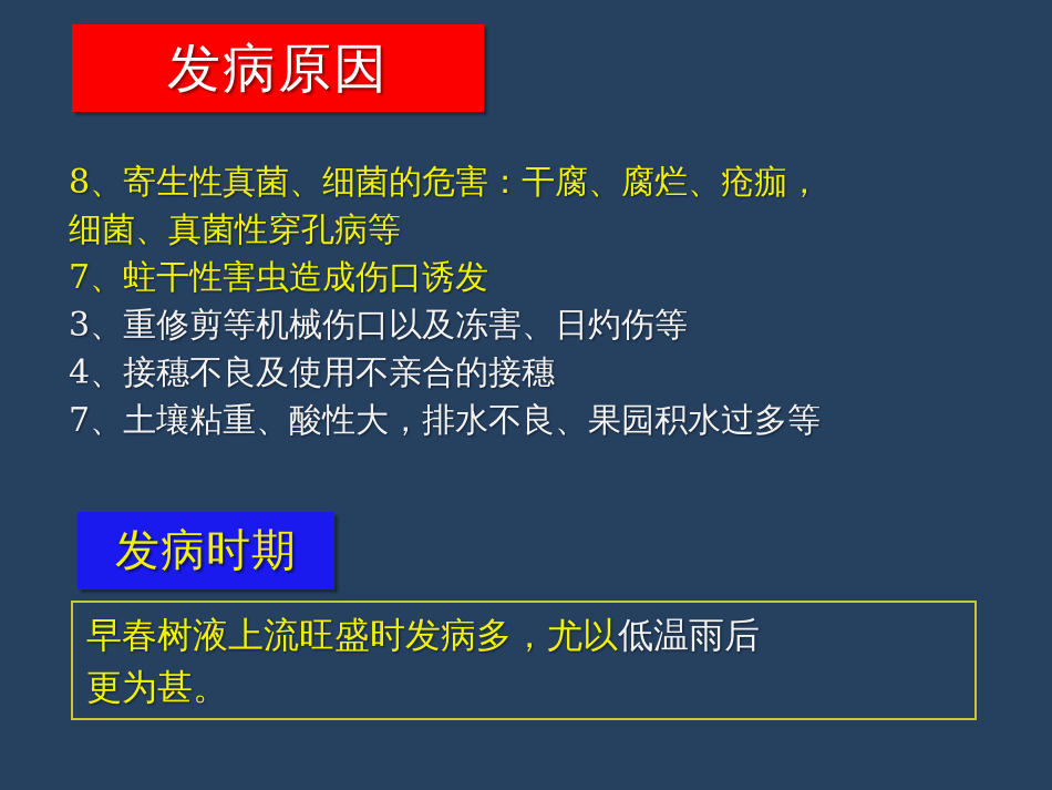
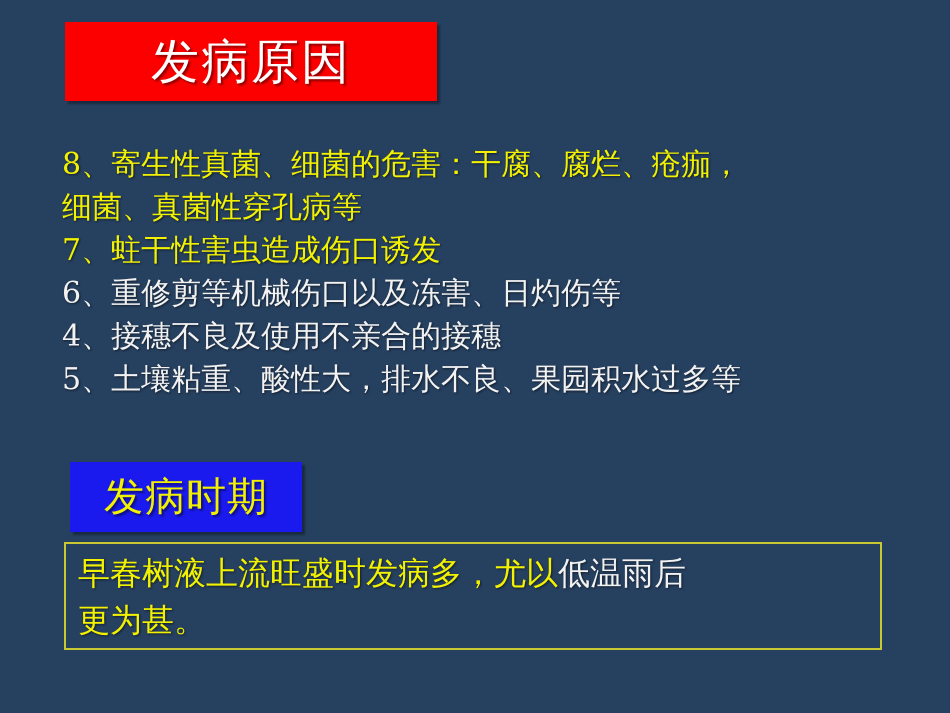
  发病原因
  8、寄生性真菌、细菌的危害：干腐、腐烂、疮痂，
  细菌、真菌性穿孔病等
  7、蛀干性害虫造成伤口诱发
- 3、重修剪等机械伤口以及冻害、日灼伤等
+ 6、重修剪等机械伤口以及冻害、日灼伤等
  4、接穗不良及使用不亲合的接穗
- 7、土壤粘重、酸性大，排水不良、果园积水过多等
+ 5、土壤粘重、酸性大，排水不良、果园积水过多等
  发病时期
  早春树液上流旺盛时发病多，尤以低温雨后
  更为甚。
